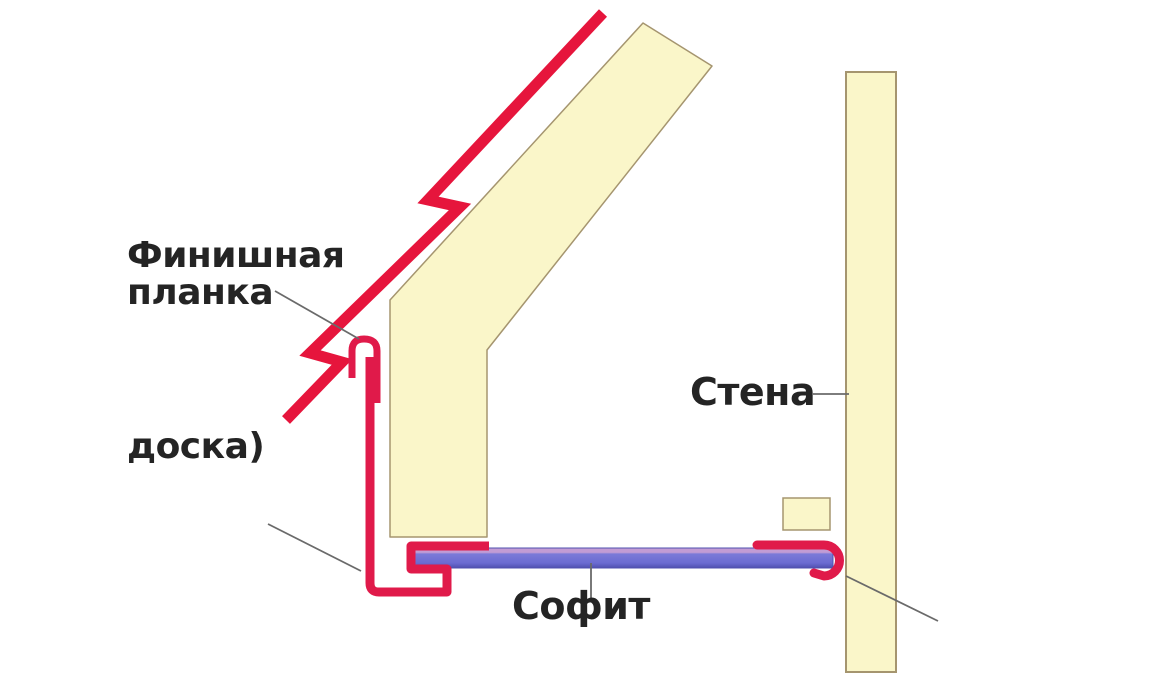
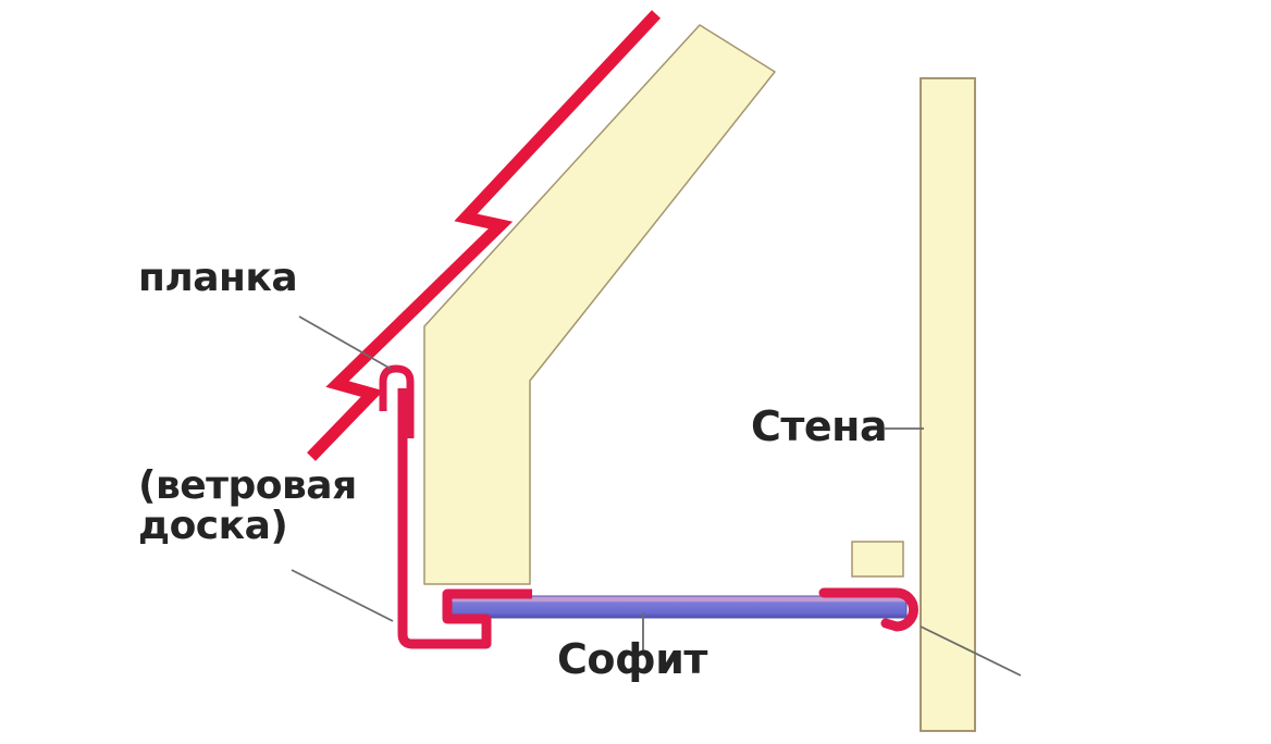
- Финишная
  планка
+ (ветровая
  доска)
  Софит
  Стена
